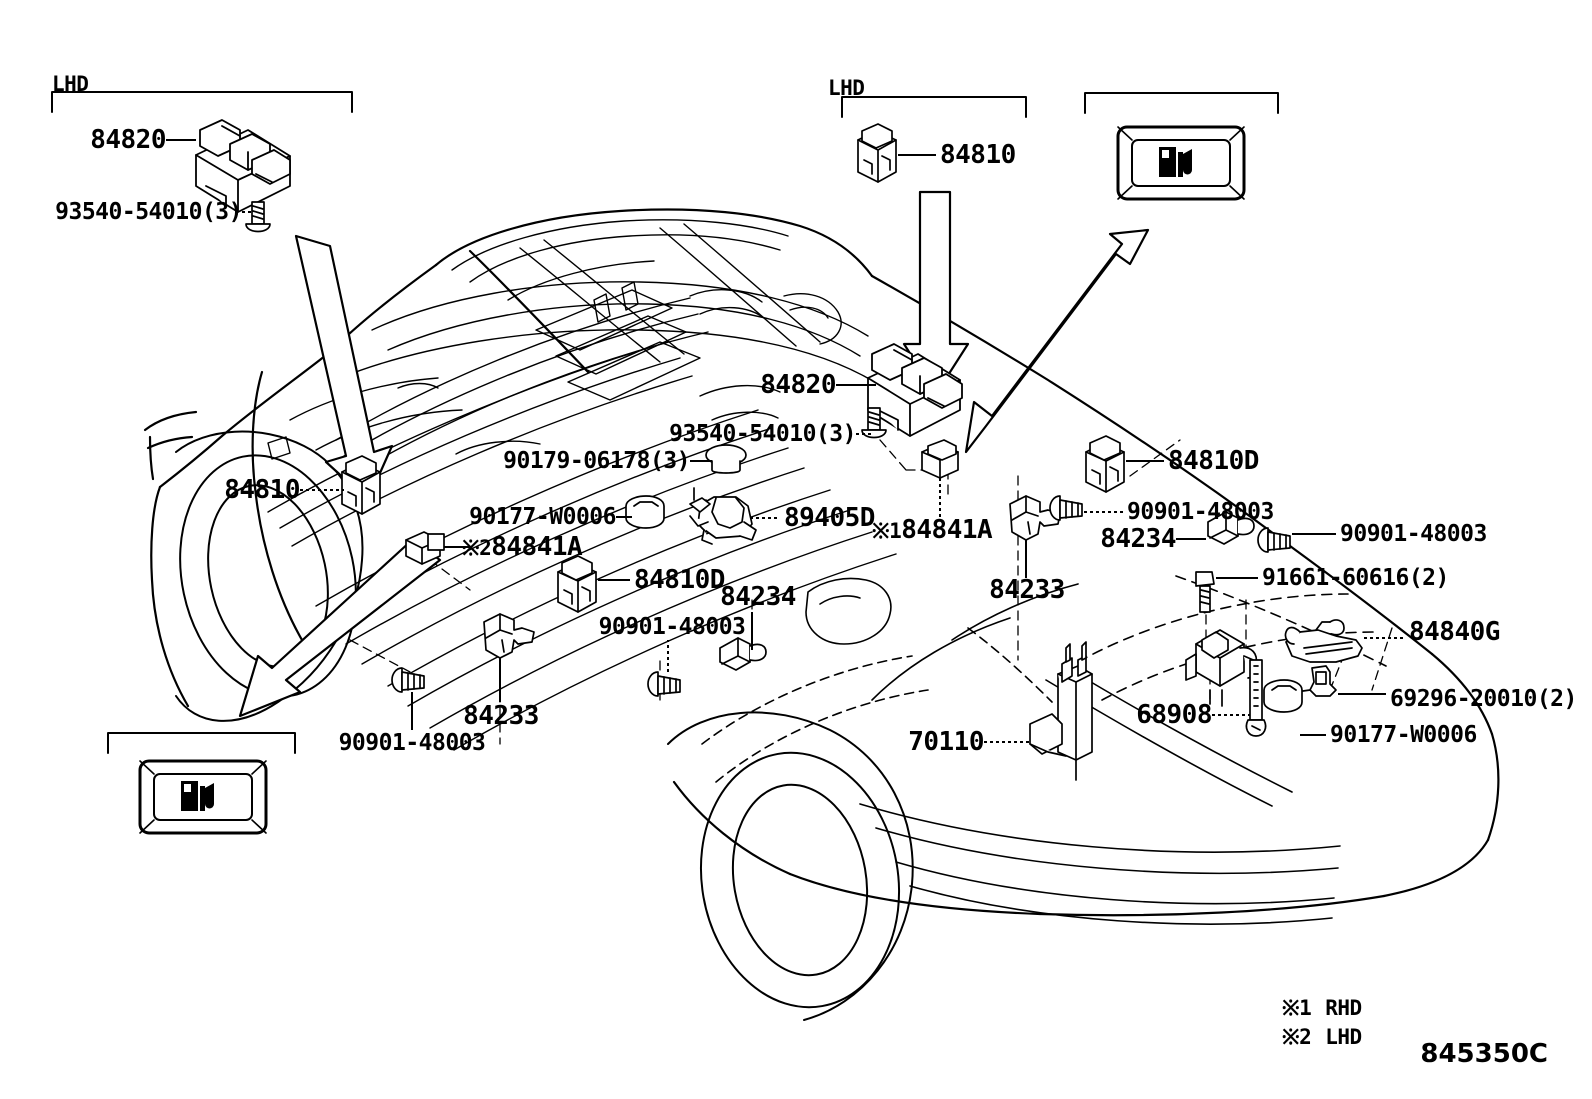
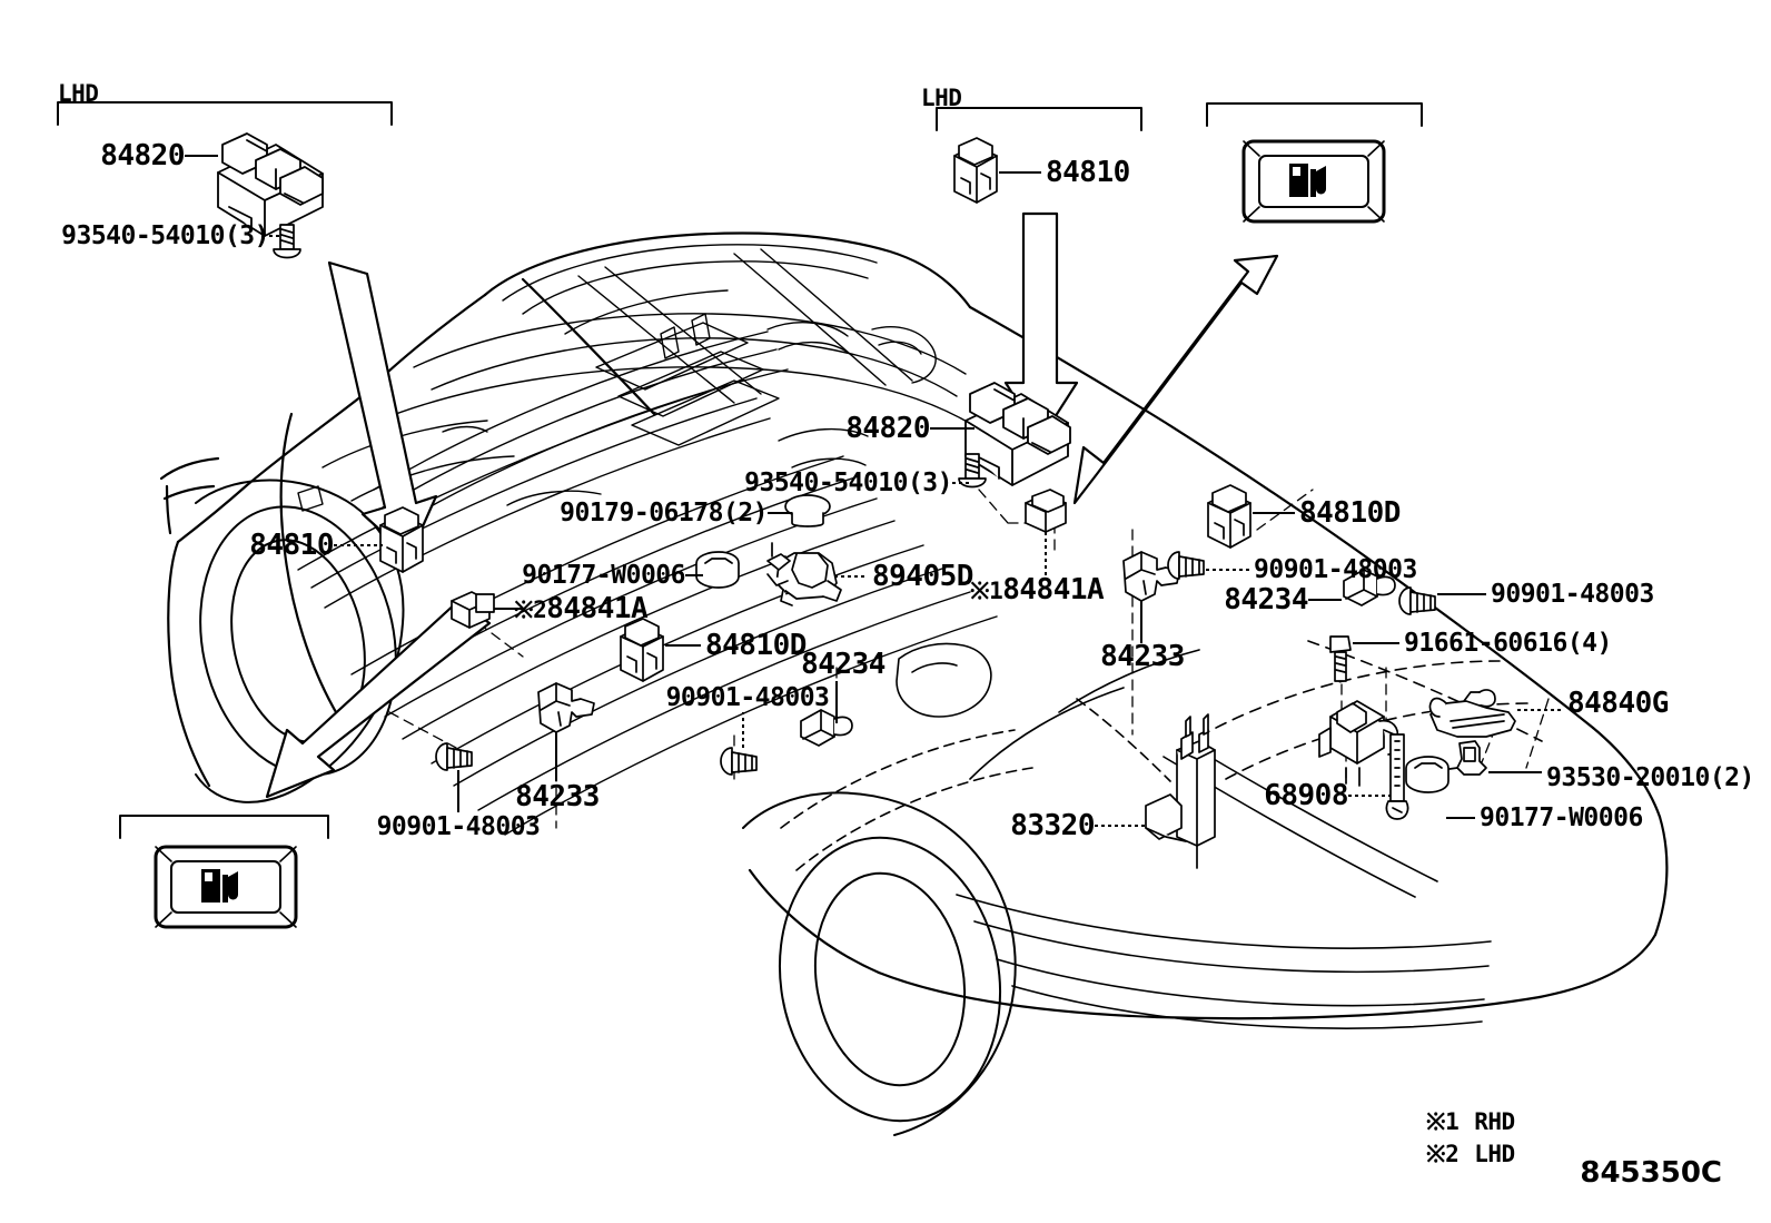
  LHD
  LHD
  84820
  93540-54010(3)
  84810
  84820
  93540-54010(3)
- 90179-06178(3)
+ 90179-06178(2)
  84810
  90177-W0006
  89405D
  ※184841A
  ※284841A
  84810D
  90901-48003
  84234
  90901-48003
- 91661-60616(2)
+ 91661-60616(4)
  84233
  84810D
  84234
  90901-48003
  84840G
- 69296-20010(2)
+ 93530-20010(2)
  68908
  90177-W0006
- 70110
+ 83320
  84233
  90901-48003
  ※1 RHD
  ※2 LHD
  845350C
